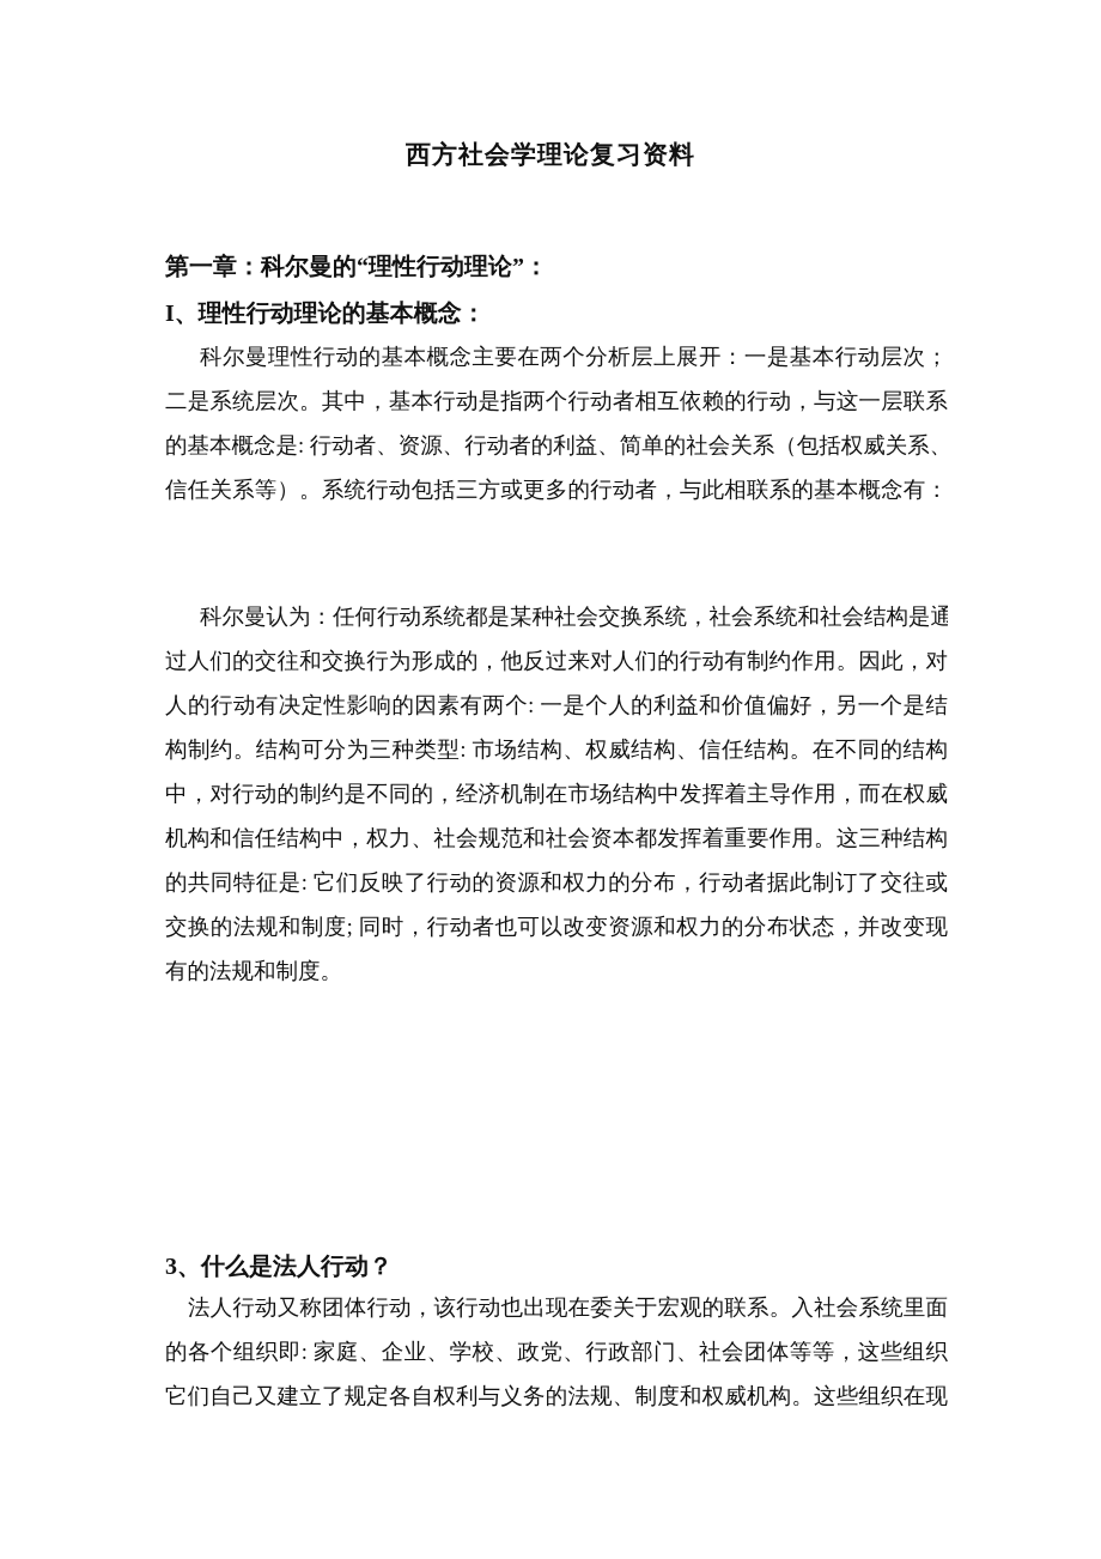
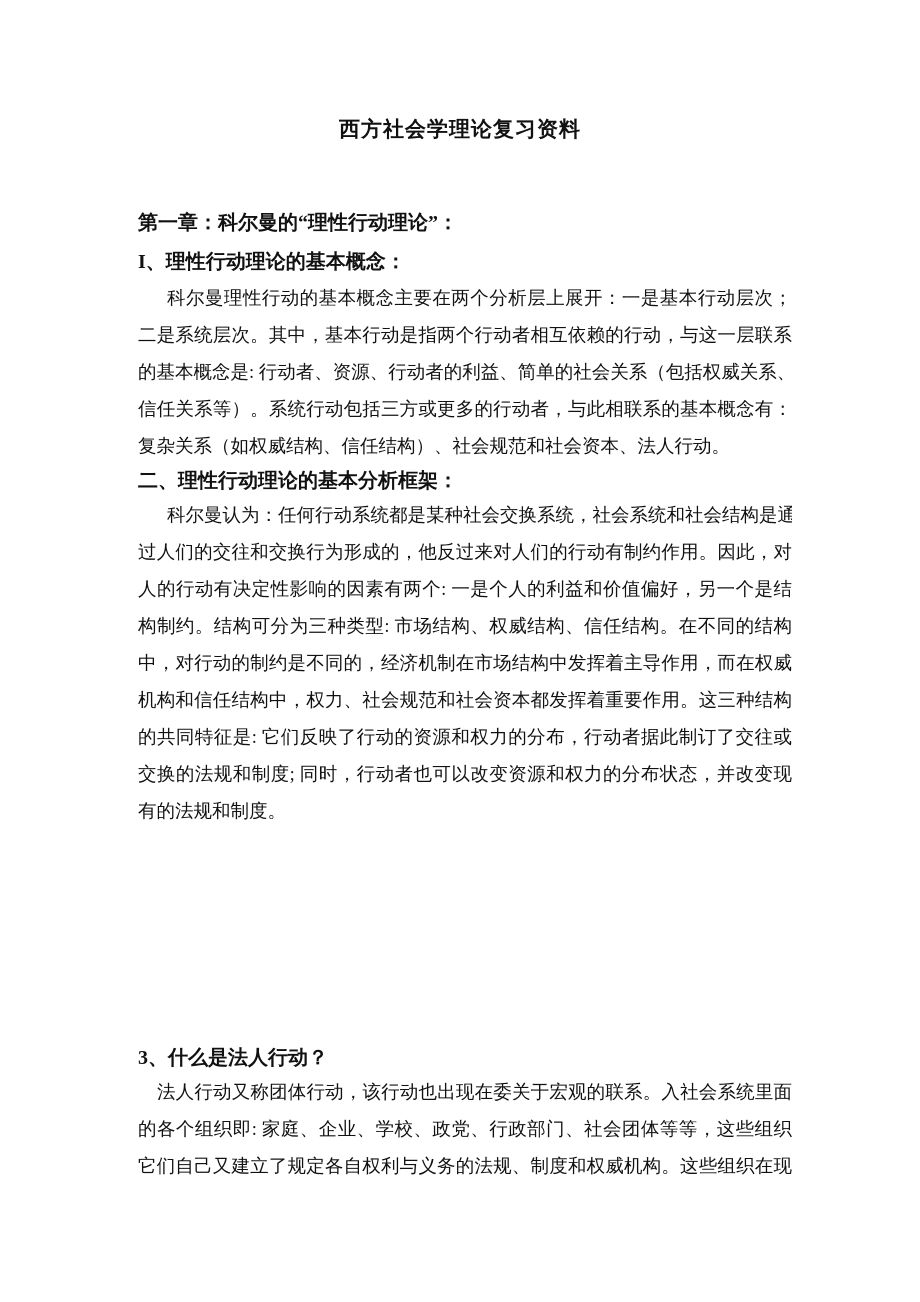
  西方社会学理论复习资料
  第一章：科尔曼的“理性行动理论”：
  I、理性行动理论的基本概念：
  科尔曼理性行动的基本概念主要在两个分析层上展开：一是基本行动层次；
  二是系统层次。其中，基本行动是指两个行动者相互依赖的行动，与这一层联系
  的基本概念是: 行动者、资源、行动者的利益、简单的社会关系（包括权威关系、
  信任关系等）。系统行动包括三方或更多的行动者，与此相联系的基本概念有：
+ 复杂关系（如权威结构、信任结构）、社会规范和社会资本、法人行动。
+ 二、理性行动理论的基本分析框架：
  科尔曼认为：任何行动系统都是某种社会交换系统，社会系统和社会结构是通
  过人们的交往和交换行为形成的，他反过来对人们的行动有制约作用。因此，对
  人的行动有决定性影响的因素有两个: 一是个人的利益和价值偏好，另一个是结
  构制约。结构可分为三种类型: 市场结构、权威结构、信任结构。在不同的结构
  中，对行动的制约是不同的，经济机制在市场结构中发挥着主导作用，而在权威
  机构和信任结构中，权力、社会规范和社会资本都发挥着重要作用。这三种结构
  的共同特征是: 它们反映了行动的资源和权力的分布，行动者据此制订了交往或
  交换的法规和制度; 同时，行动者也可以改变资源和权力的分布状态，并改变现
  有的法规和制度。
  3、什么是法人行动？
  法人行动又称团体行动，该行动也出现在委关于宏观的联系。入社会系统里面
  的各个组织即: 家庭、企业、学校、政党、行政部门、社会团体等等，这些组织
  它们自己又建立了规定各自权利与义务的法规、制度和权威机构。这些组织在现
